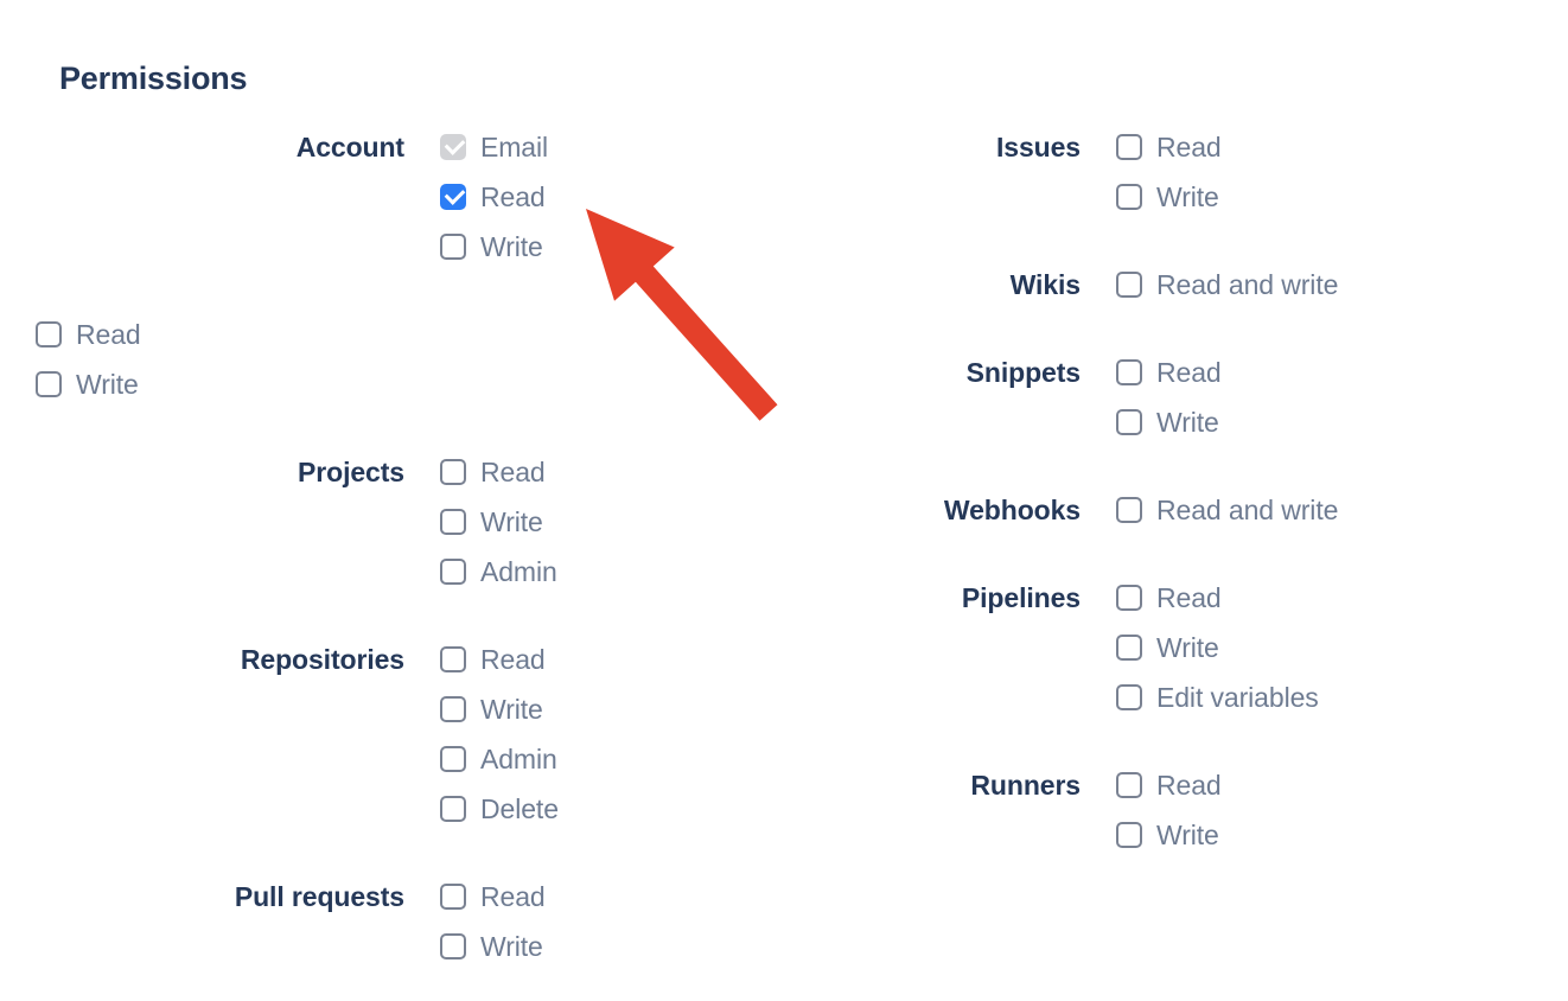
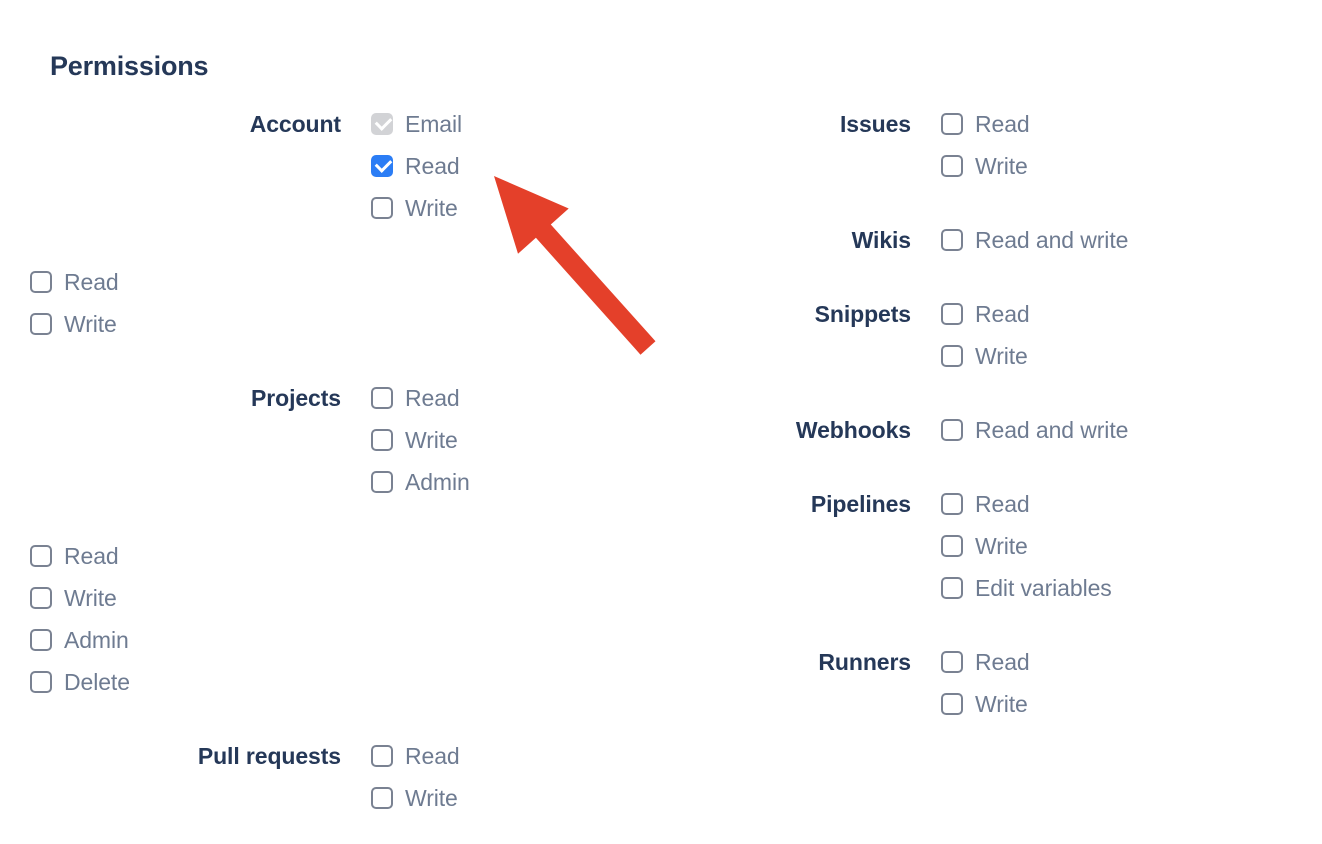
  Permissions
  Account
  Email
  Read
  Write
  Read
  Write
  Projects
  Read
  Write
  Admin
- Repositories
  Read
  Write
  Admin
  Delete
  Pull requests
  Read
  Write
  Issues
  Read
  Write
  Wikis
  Read and write
  Snippets
  Read
  Write
  Webhooks
  Read and write
  Pipelines
  Read
  Write
  Edit variables
  Runners
  Read
  Write
